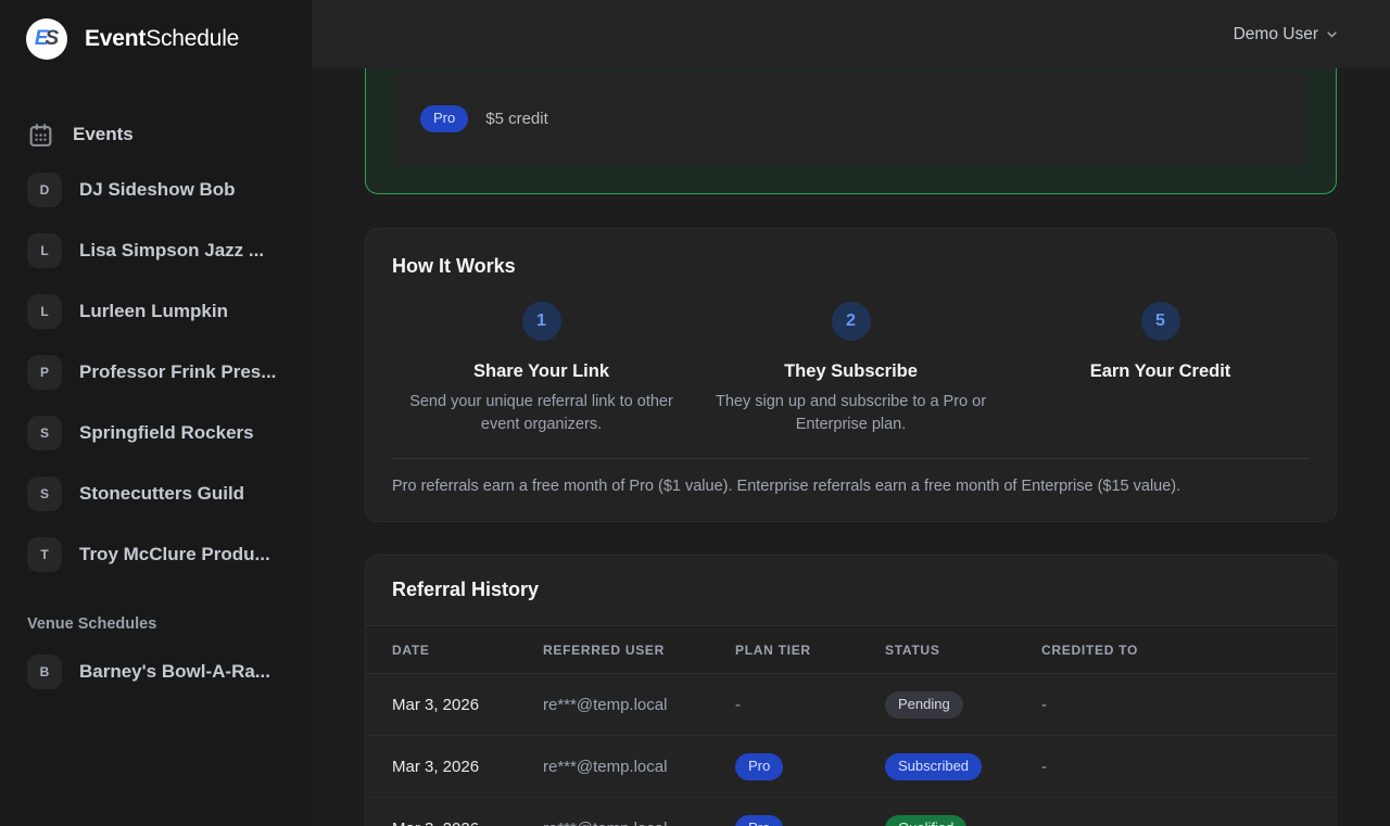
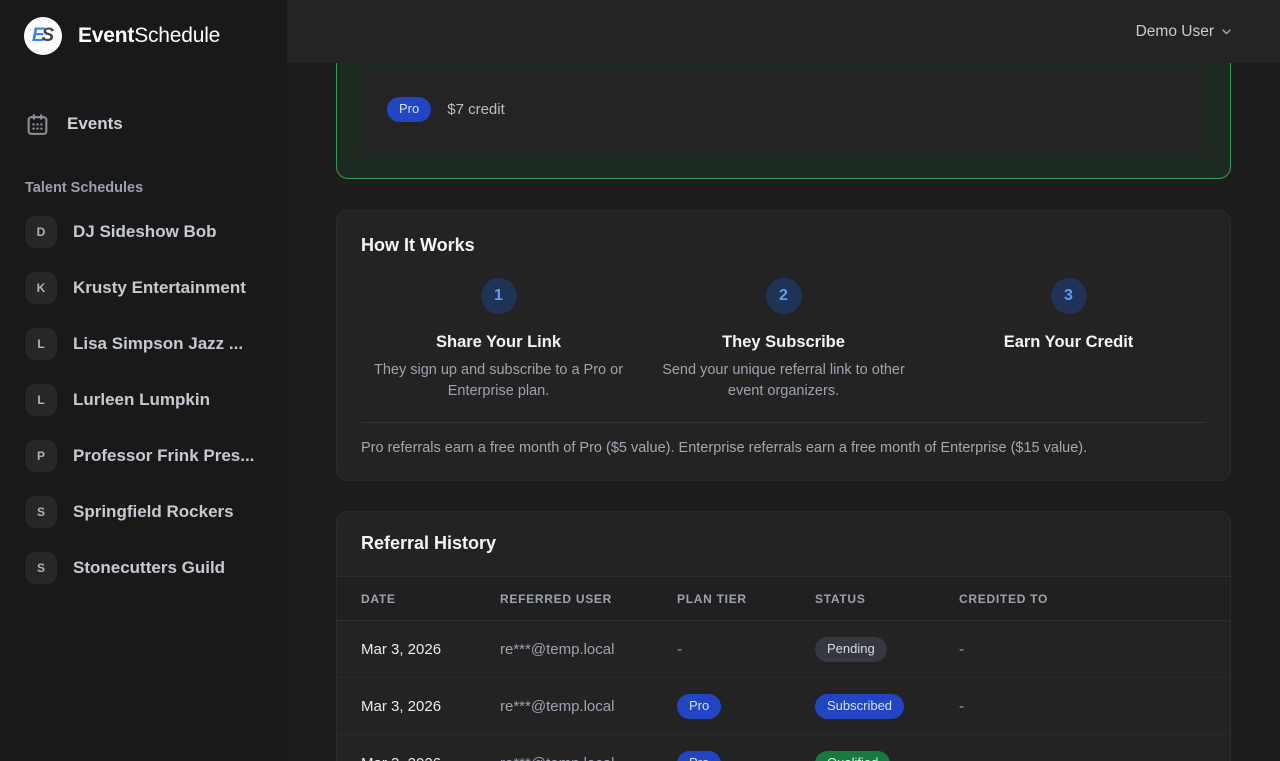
  E
  S
  EventSchedule
  Events
+ Talent Schedules
  D
  DJ Sideshow Bob
+ K
+ Krusty Entertainment
  L
  Lisa Simpson Jazz ...
  L
  Lurleen Lumpkin
  P
  Professor Frink Pres...
  S
  Springfield Rockers
  S
  Stonecutters Guild
- T
- Troy McClure Produ...
- Venue Schedules
- B
- Barney's Bowl-A-Ra...
  Demo User
  Pro
- $5 credit
+ $7 credit
  How It Works
  1
  Share Your Link
- Send your unique referral link to other event organizers.
+ They sign up and subscribe to a Pro or Enterprise plan.
  2
  They Subscribe
- They sign up and subscribe to a Pro or Enterprise plan.
+ Send your unique referral link to other event organizers.
- 5
+ 3
  Earn Your Credit
- Pro referrals earn a free month of Pro ($1 value). Enterprise referrals earn a free month of Enterprise ($15 value).
+ Pro referrals earn a free month of Pro ($5 value). Enterprise referrals earn a free month of Enterprise ($15 value).
  Referral History
  DATE	REFERRED USER	PLAN TIER	STATUS	CREDITED TO
  Mar 3, 2026	re***@temp.local	-	Pending	-
  Mar 3, 2026	re***@temp.local	Pro	Subscribed	-
